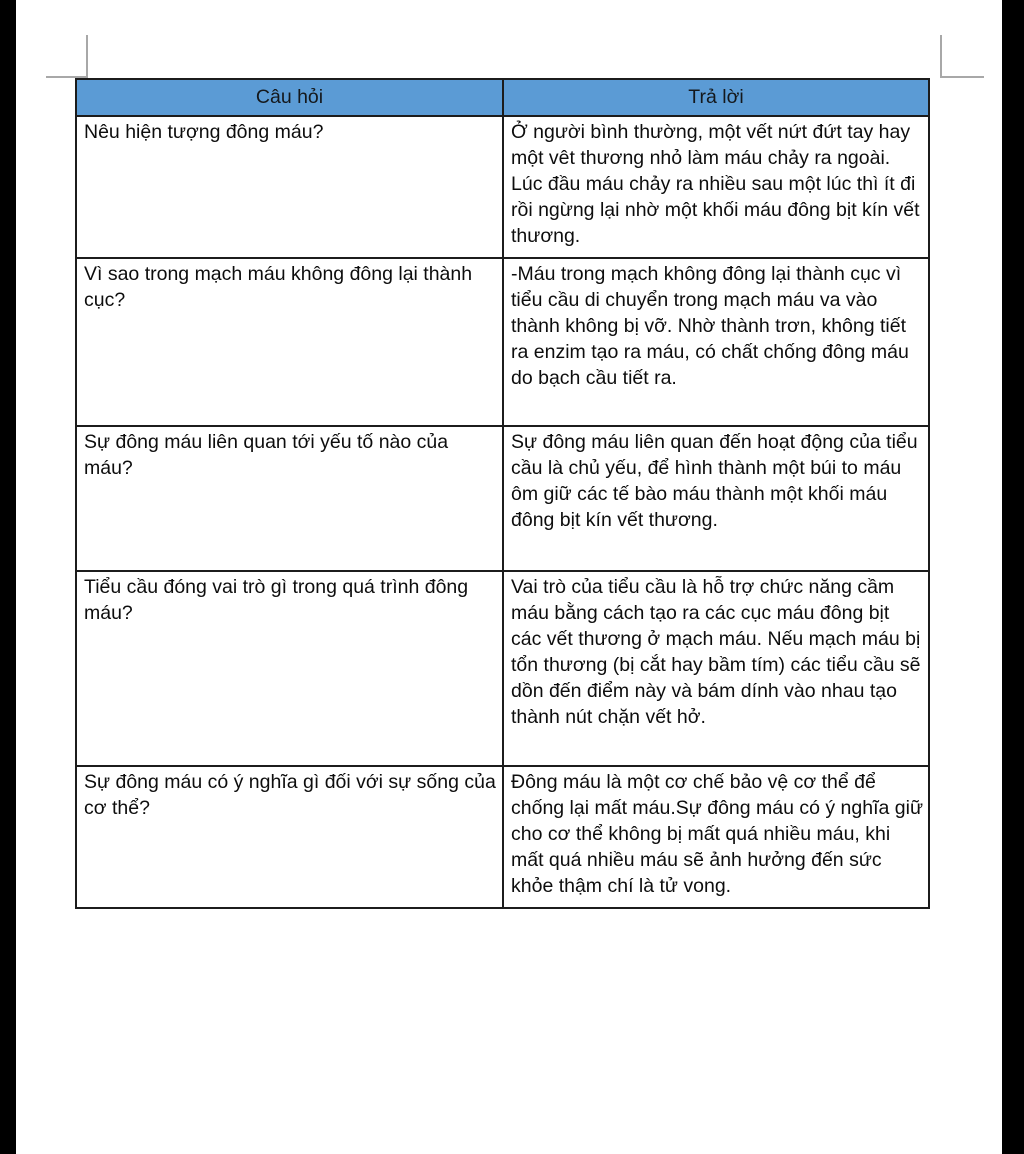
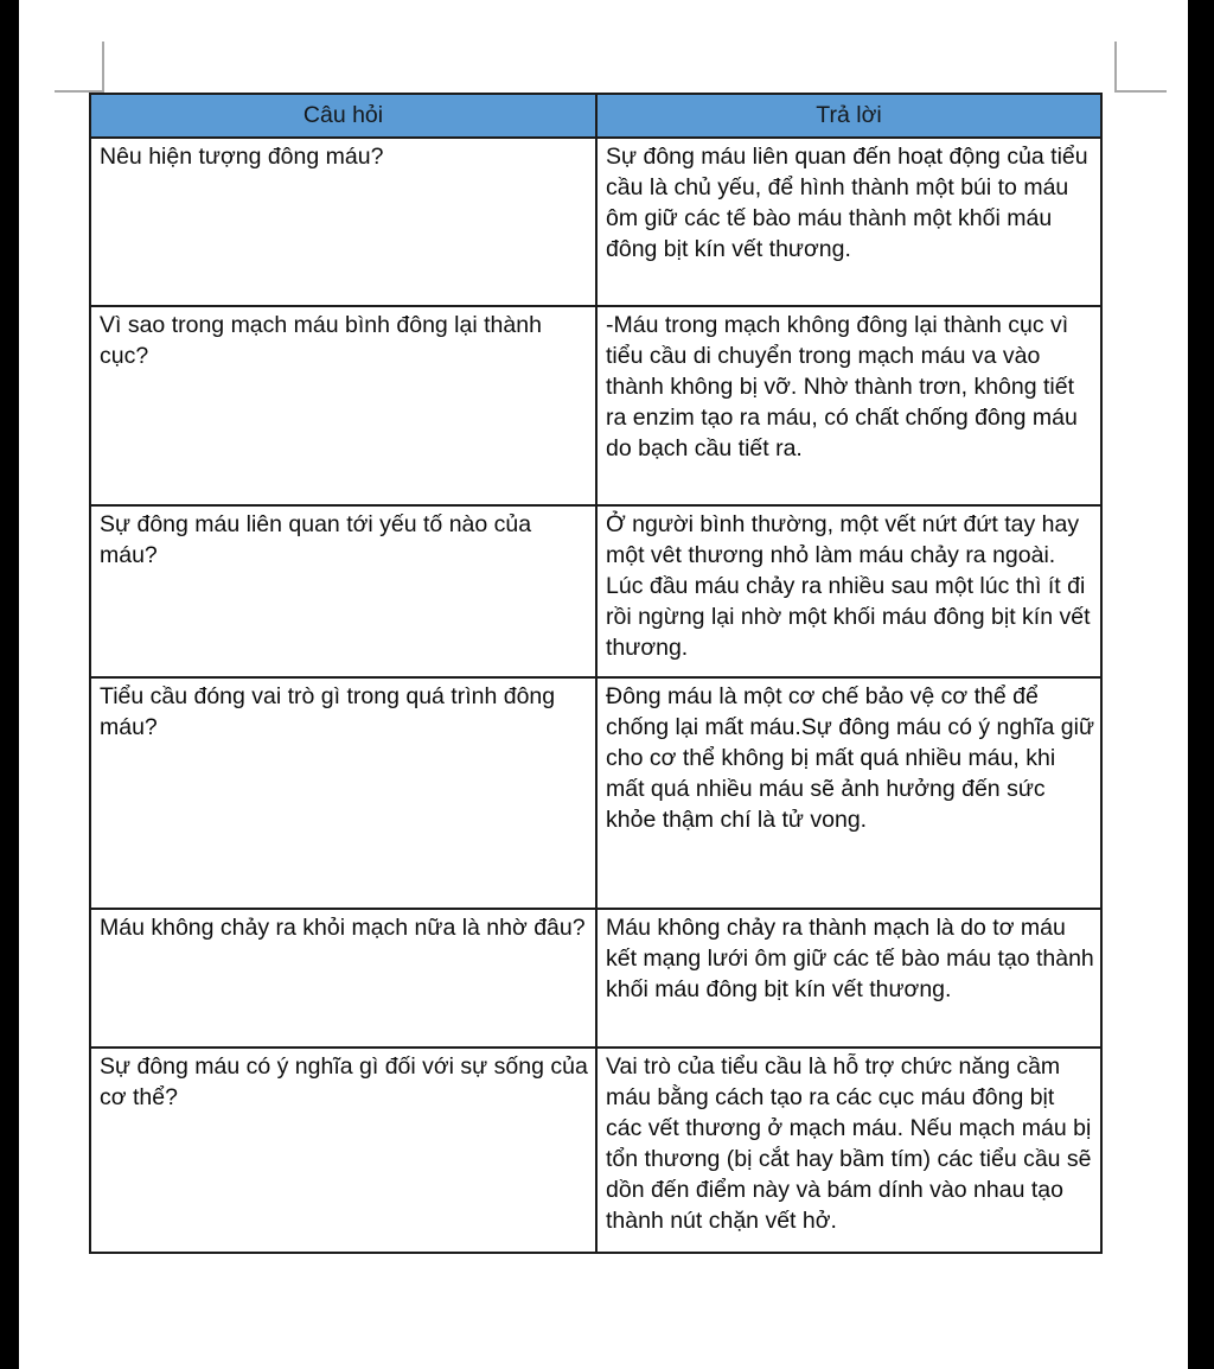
  Câu hỏi	Trả lời
- Nêu hiện tượng đông máu?	Ở người bình thường, một vết nứt đứt tay hay một vêt thương nhỏ làm máu chảy ra ngoài. Lúc đầu máu chảy ra nhiều sau một lúc thì ít đi rồi ngừng lại nhờ một khối máu đông bịt kín vết thương.
+ Nêu hiện tượng đông máu?	Sự đông máu liên quan đến hoạt động của tiểu cầu là chủ yếu, để hình thành một búi to máu ôm giữ các tế bào máu thành một khối máu đông bịt kín vết thương.
- Vì sao trong mạch máu không đông lại thành cục?	-Máu trong mạch không đông lại thành cục vì tiểu cầu di chuyển trong mạch máu va vào thành không bị vỡ. Nhờ thành trơn, không tiết ra enzim tạo ra máu, có chất chống đông máu do bạch cầu tiết ra.
+ Vì sao trong mạch máu bình đông lại thành cục?	-Máu trong mạch không đông lại thành cục vì tiểu cầu di chuyển trong mạch máu va vào thành không bị vỡ. Nhờ thành trơn, không tiết ra enzim tạo ra máu, có chất chống đông máu do bạch cầu tiết ra.
- Sự đông máu liên quan tới yếu tố nào của máu?	Sự đông máu liên quan đến hoạt động của tiểu cầu là chủ yếu, để hình thành một búi to máu ôm giữ các tế bào máu thành một khối máu đông bịt kín vết thương.
+ Sự đông máu liên quan tới yếu tố nào của máu?	Ở người bình thường, một vết nứt đứt tay hay một vêt thương nhỏ làm máu chảy ra ngoài. Lúc đầu máu chảy ra nhiều sau một lúc thì ít đi rồi ngừng lại nhờ một khối máu đông bịt kín vết thương.
- Tiểu cầu đóng vai trò gì trong quá trình đông máu?	Vai trò của tiểu cầu là hỗ trợ chức năng cầm máu bằng cách tạo ra các cục máu đông bịt các vết thương ở mạch máu. Nếu mạch máu bị tổn thương (bị cắt hay bầm tím) các tiểu cầu sẽ dồn đến điểm này và bám dính vào nhau tạo thành nút chặn vết hở.
+ Tiểu cầu đóng vai trò gì trong quá trình đông máu?	Đông máu là một cơ chế bảo vệ cơ thể để chống lại mất máu.Sự đông máu có ý nghĩa giữ cho cơ thể không bị mất quá nhiều máu, khi mất quá nhiều máu sẽ ảnh hưởng đến sức khỏe thậm chí là tử vong.
+ Máu không chảy ra khỏi mạch nữa là nhờ đâu?	Máu không chảy ra thành mạch là do tơ máu kết mạng lưới ôm giữ các tế bào máu tạo thành khối máu đông bịt kín vết thương.
- Sự đông máu có ý nghĩa gì đối với sự sống của cơ thể?	Đông máu là một cơ chế bảo vệ cơ thể để chống lại mất máu.Sự đông máu có ý nghĩa giữ cho cơ thể không bị mất quá nhiều máu, khi mất quá nhiều máu sẽ ảnh hưởng đến sức khỏe thậm chí là tử vong.
+ Sự đông máu có ý nghĩa gì đối với sự sống của cơ thể?	Vai trò của tiểu cầu là hỗ trợ chức năng cầm máu bằng cách tạo ra các cục máu đông bịt các vết thương ở mạch máu. Nếu mạch máu bị tổn thương (bị cắt hay bầm tím) các tiểu cầu sẽ dồn đến điểm này và bám dính vào nhau tạo thành nút chặn vết hở.
